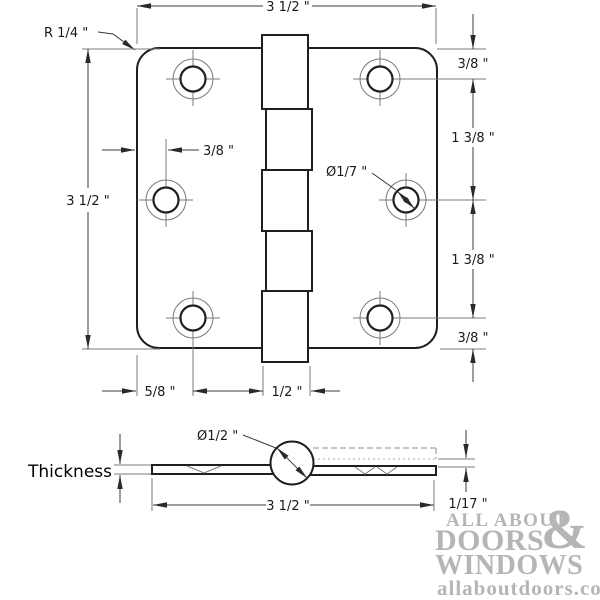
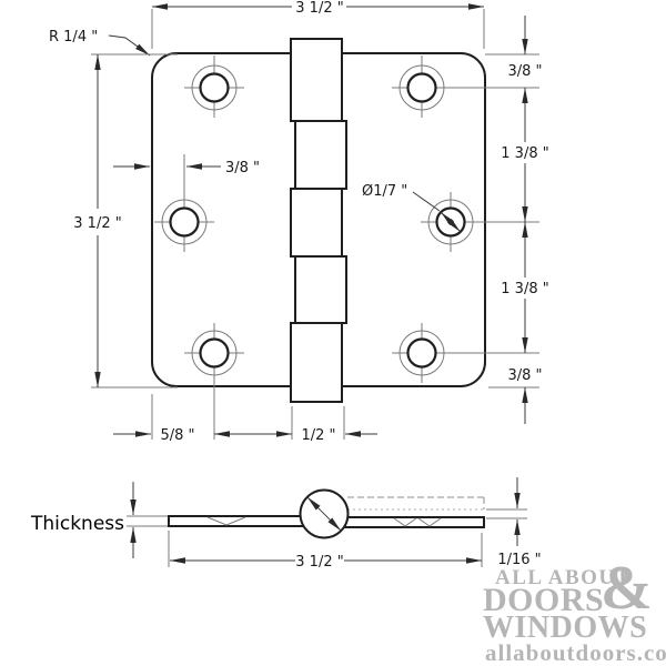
  3 1/2 "
  R 1/4 "
  3 1/2 "
  3/8 "
  Ø1/7 "
  3/8 "
  1 3/8 "
  1 3/8 "
  3/8 "
  5/8 "
  1/2 "
- Ø1/2 "
  Thickness
  3 1/2 "
- 1/17 "
+ 1/16 "
  ALL ABOUT
  &
  DOORS
  WINDOWS
  allaboutdoors.co
